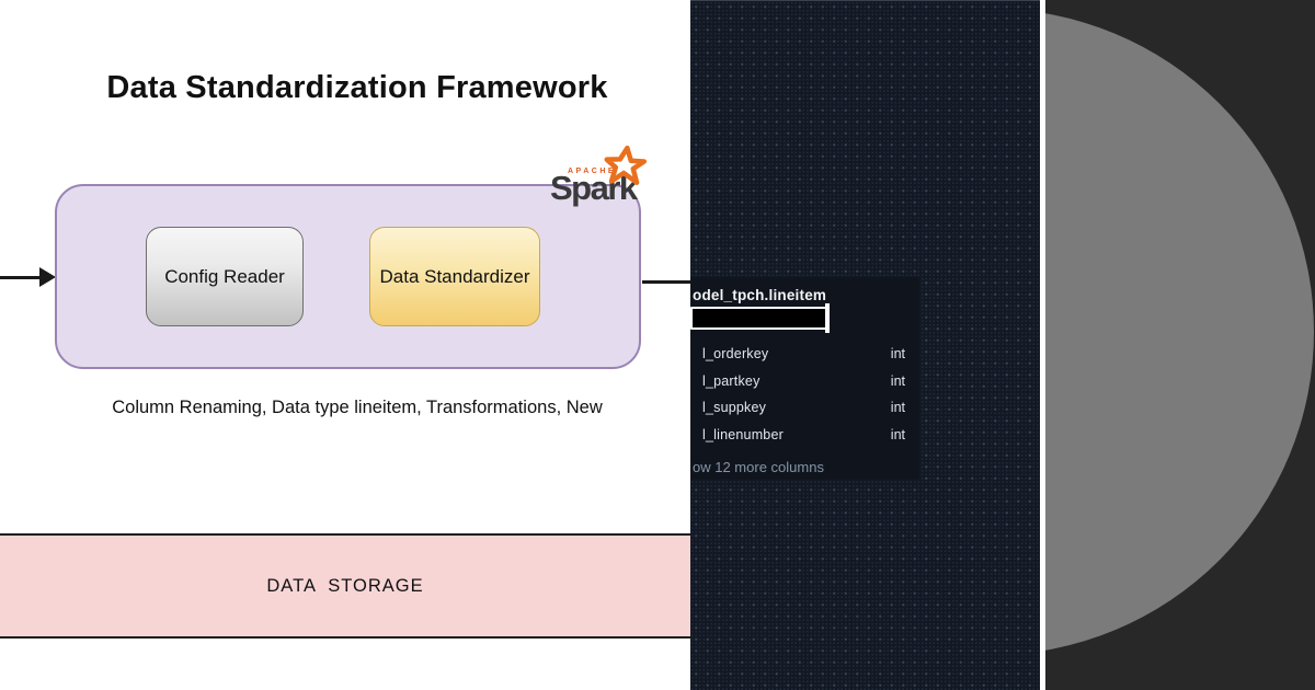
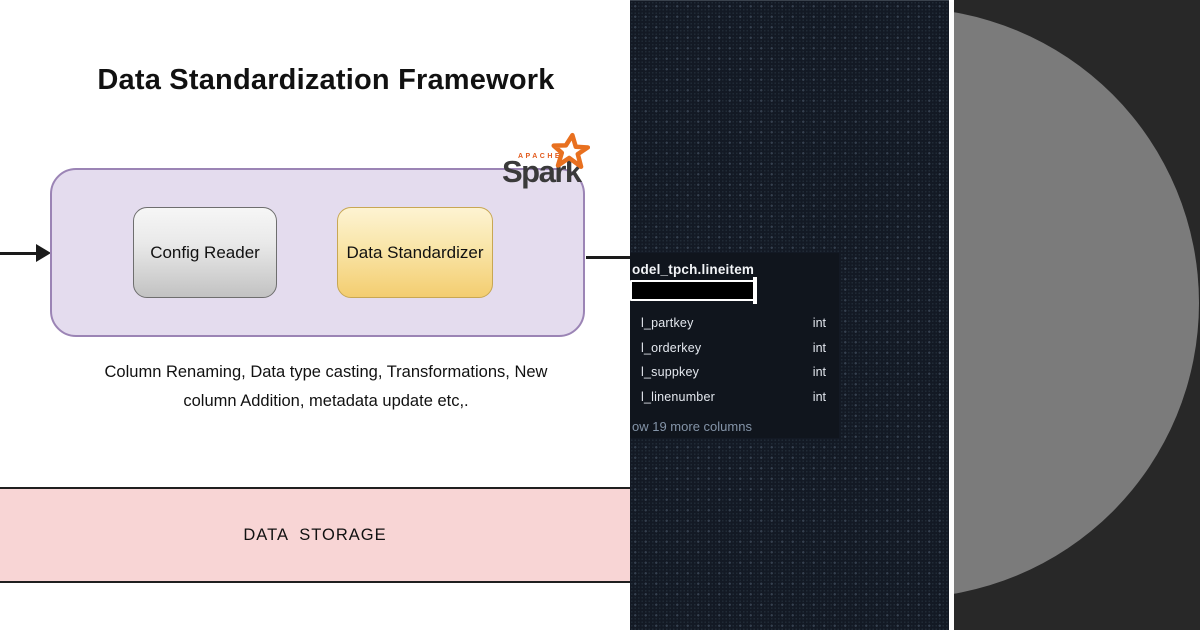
  Data Standardization Framework
  Config Reader
  Data Standardizer
  Spark
- Column Renaming, Data type lineitem, Transformations, New
+ Column Renaming, Data type casting, Transformations, New
+ column Addition, metadata update etc,.
  DATA STORAGE
  odel_tpch.lineitem
- l_orderkey
+ l_partkey
  int
- l_partkey
+ l_orderkey
  int
  l_suppkey
  int
  l_linenumber
  int
- ow 12 more columns
+ ow 19 more columns
